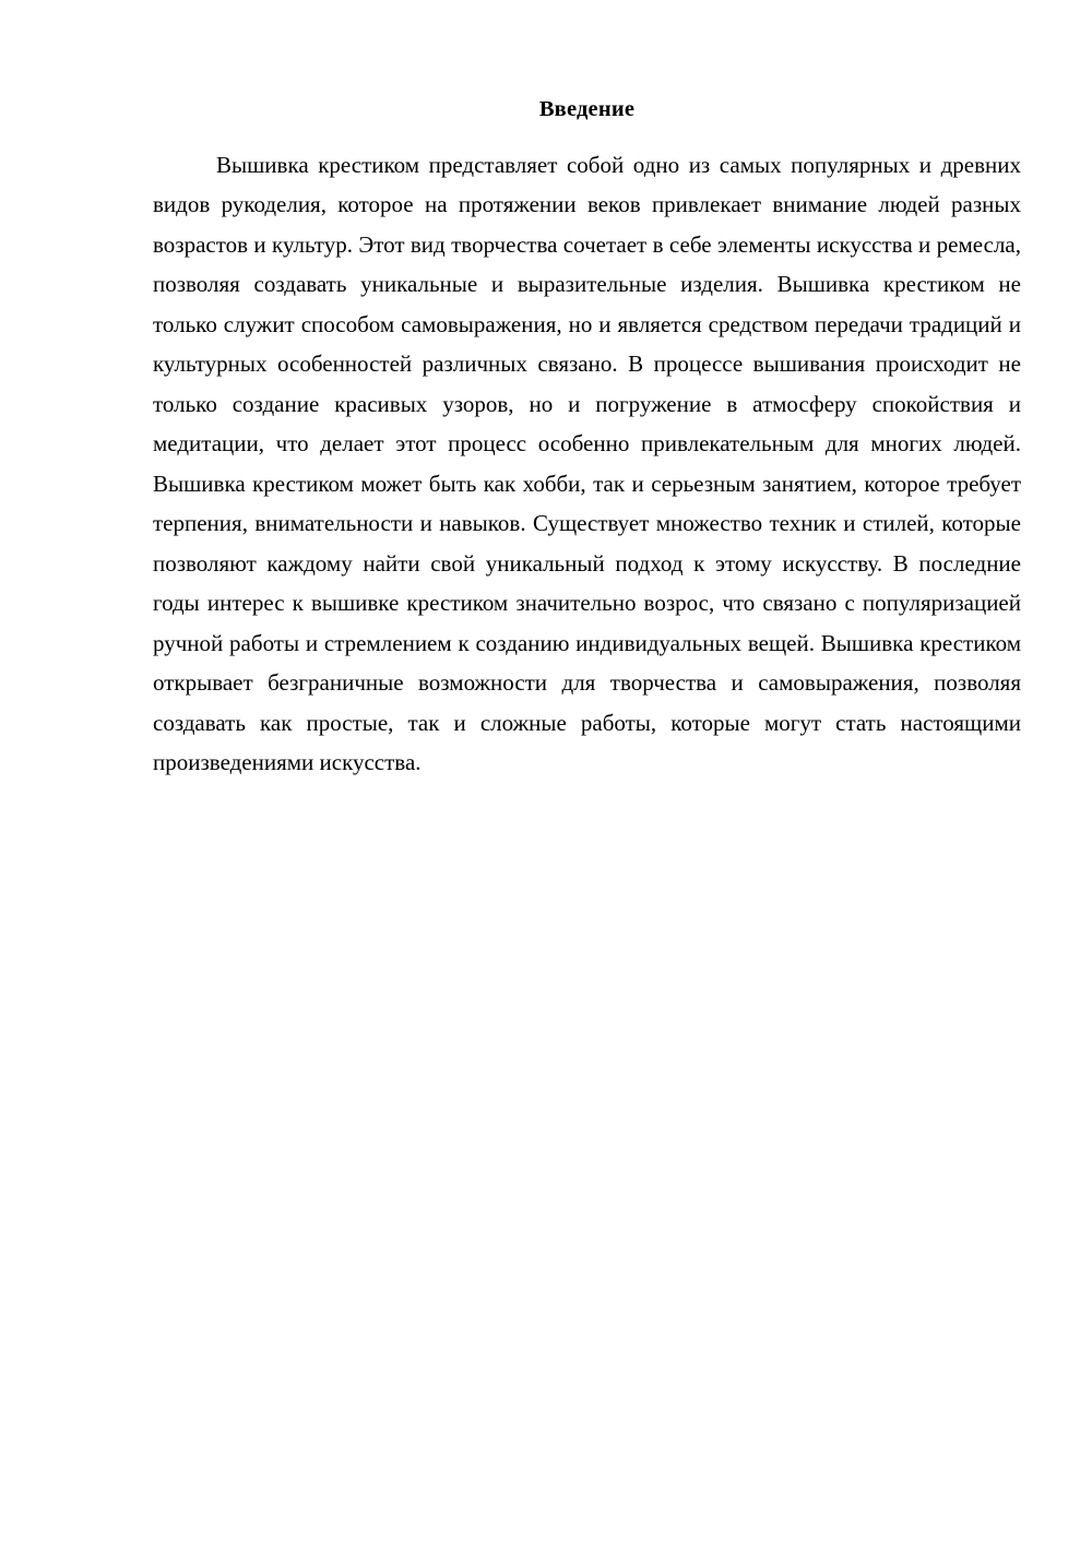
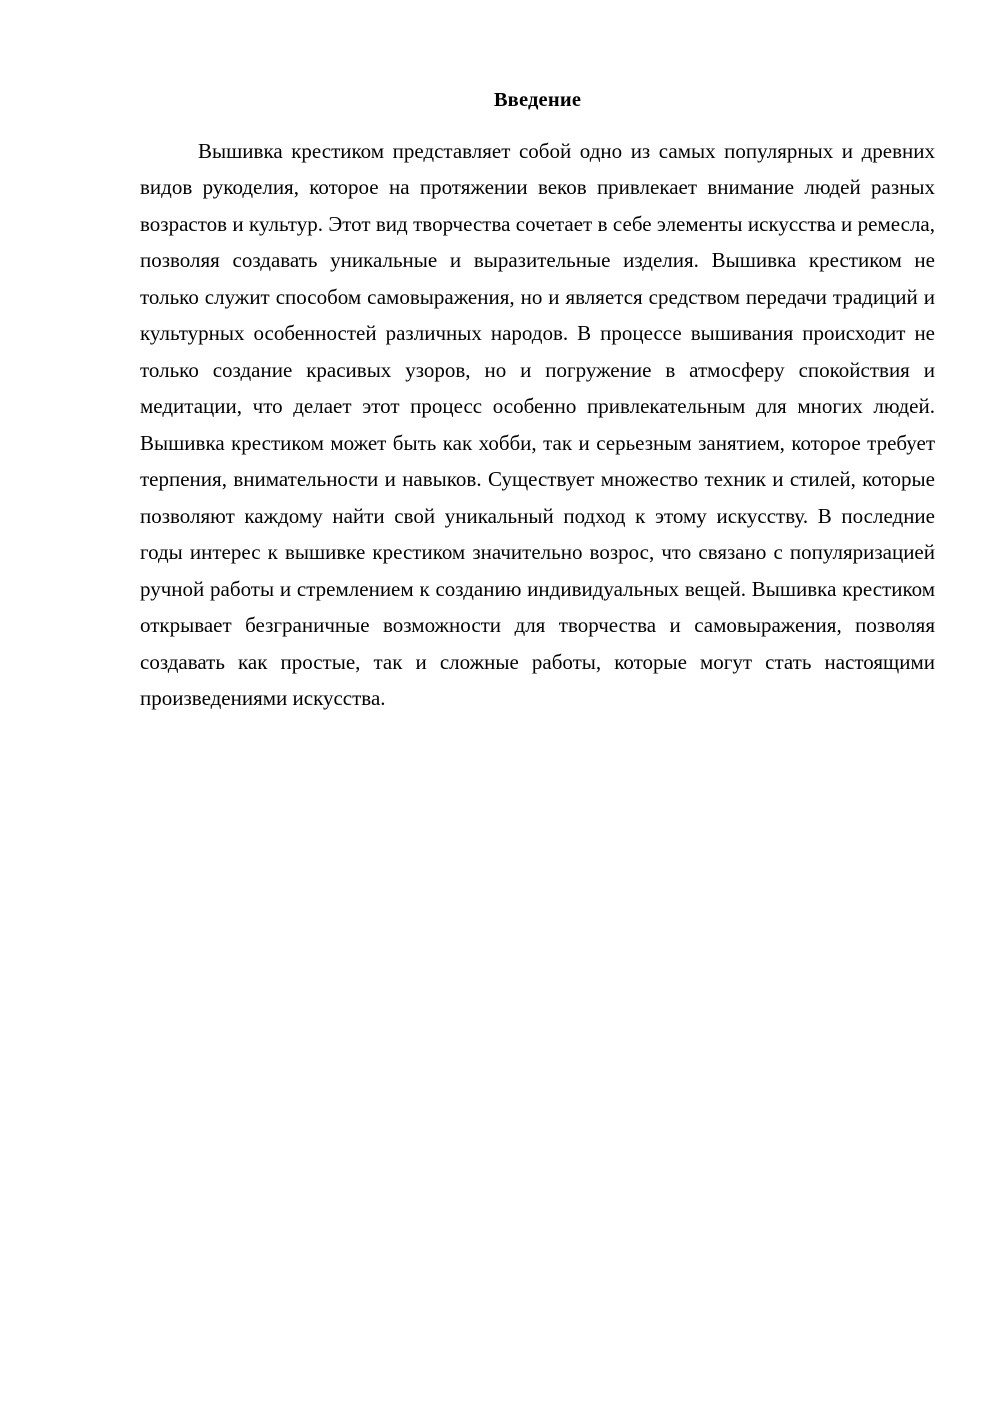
  Введение
- Вышивка крестиком представляет собой одно из самых популярных и древних видов рукоделия, которое на протяжении веков привлекает внимание людей разных возрастов и культур. Этот вид творчества сочетает в себе элементы искусства и ремесла, позволяя создавать уникальные и выразительные изделия. Вышивка крестиком не только служит способом самовыражения, но и является средством передачи традиций и культурных особенностей различных связано. В процессе вышивания происходит не только создание красивых узоров, но и погружение в атмосферу спокойствия и медитации, что делает этот процесс особенно привлекательным для многих людей. Вышивка крестиком может быть как хобби, так и серьезным занятием, которое требует терпения, внимательности и навыков. Существует множество техник и стилей, которые позволяют каждому найти свой уникальный подход к этому искусству. В последние годы интерес к вышивке крестиком значительно возрос, что связано с популяризацией ручной работы и стремлением к созданию индивидуальных вещей. Вышивка крестиком открывает безграничные возможности для творчества и самовыражения, позволяя создавать как простые, так и сложные работы, которые могут стать настоящими произведениями искусства.
+ Вышивка крестиком представляет собой одно из самых популярных и древних видов рукоделия, которое на протяжении веков привлекает внимание людей разных возрастов и культур. Этот вид творчества сочетает в себе элементы искусства и ремесла, позволяя создавать уникальные и выразительные изделия. Вышивка крестиком не только служит способом самовыражения, но и является средством передачи традиций и культурных особенностей различных народов. В процессе вышивания происходит не только создание красивых узоров, но и погружение в атмосферу спокойствия и медитации, что делает этот процесс особенно привлекательным для многих людей. Вышивка крестиком может быть как хобби, так и серьезным занятием, которое требует терпения, внимательности и навыков. Существует множество техник и стилей, которые позволяют каждому найти свой уникальный подход к этому искусству. В последние годы интерес к вышивке крестиком значительно возрос, что связано с популяризацией ручной работы и стремлением к созданию индивидуальных вещей. Вышивка крестиком открывает безграничные возможности для творчества и самовыражения, позволяя создавать как простые, так и сложные работы, которые могут стать настоящими произведениями искусства.
